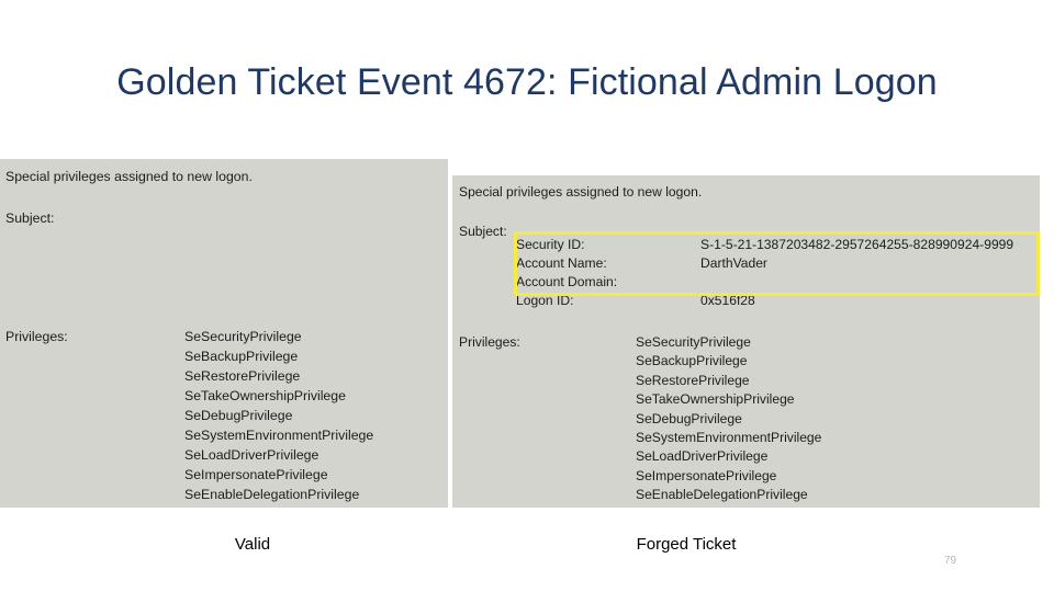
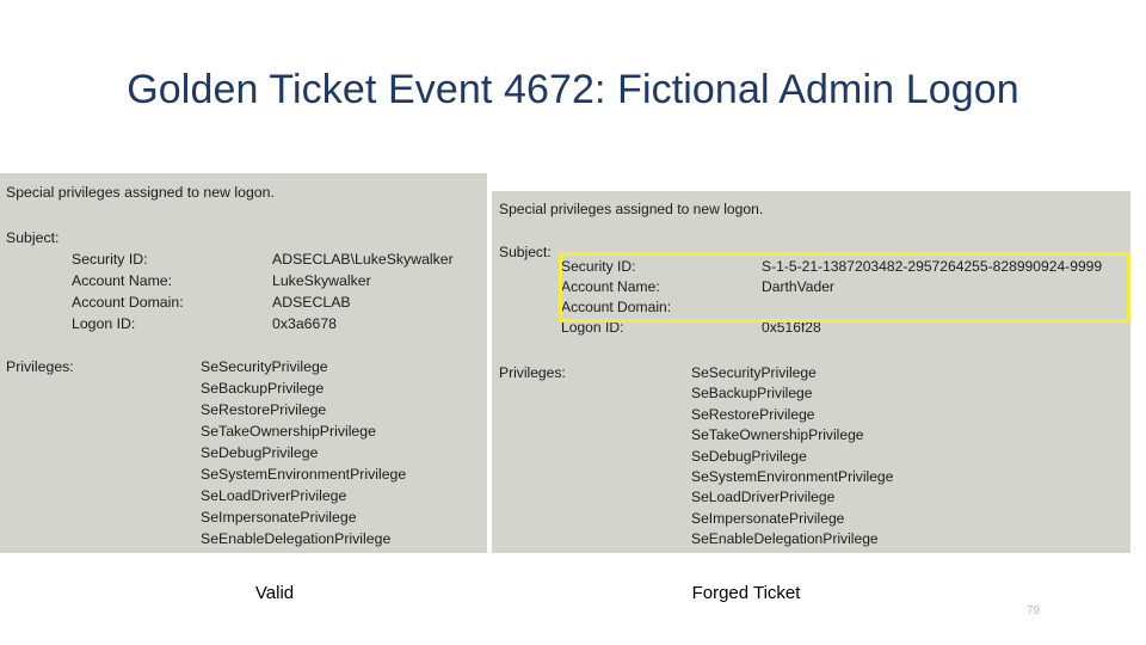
  Golden Ticket Event 4672: Fictional Admin Logon
  Special privileges assigned to new logon.
  Subject:
+ Security ID: ADSECLAB\LukeSkywalker
+ Account Name: LukeSkywalker
+ Account Domain: ADSECLAB
+ Logon ID: 0x3a6678
  Privileges:
  SeSecurityPrivilege
  SeBackupPrivilege
  SeRestorePrivilege
  SeTakeOwnershipPrivilege
  SeDebugPrivilege
  SeSystemEnvironmentPrivilege
  SeLoadDriverPrivilege
  SeImpersonatePrivilege
  SeEnableDelegationPrivilege
  Special privileges assigned to new logon.
  Subject:
  Security ID: S-1-5-21-1387203482-2957264255-828990924-9999
  Account Name: DarthVader
  Account Domain:
  Logon ID: 0x516f28
  Privileges:
  SeSecurityPrivilege
  SeBackupPrivilege
  SeRestorePrivilege
  SeTakeOwnershipPrivilege
  SeDebugPrivilege
  SeSystemEnvironmentPrivilege
  SeLoadDriverPrivilege
  SeImpersonatePrivilege
  SeEnableDelegationPrivilege
  Valid
  Forged Ticket
  79
